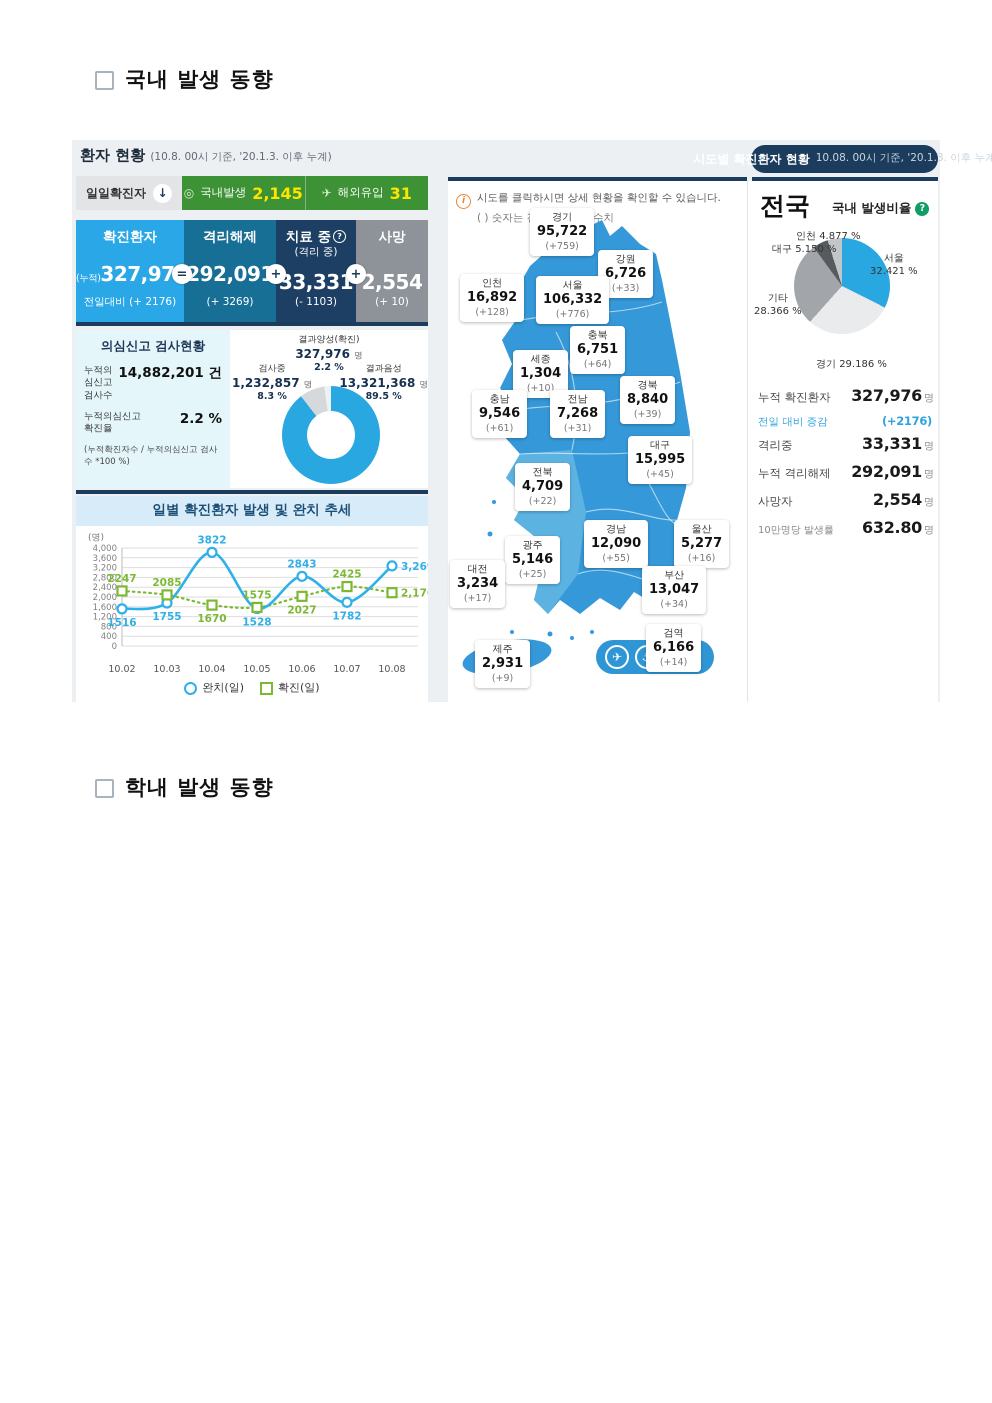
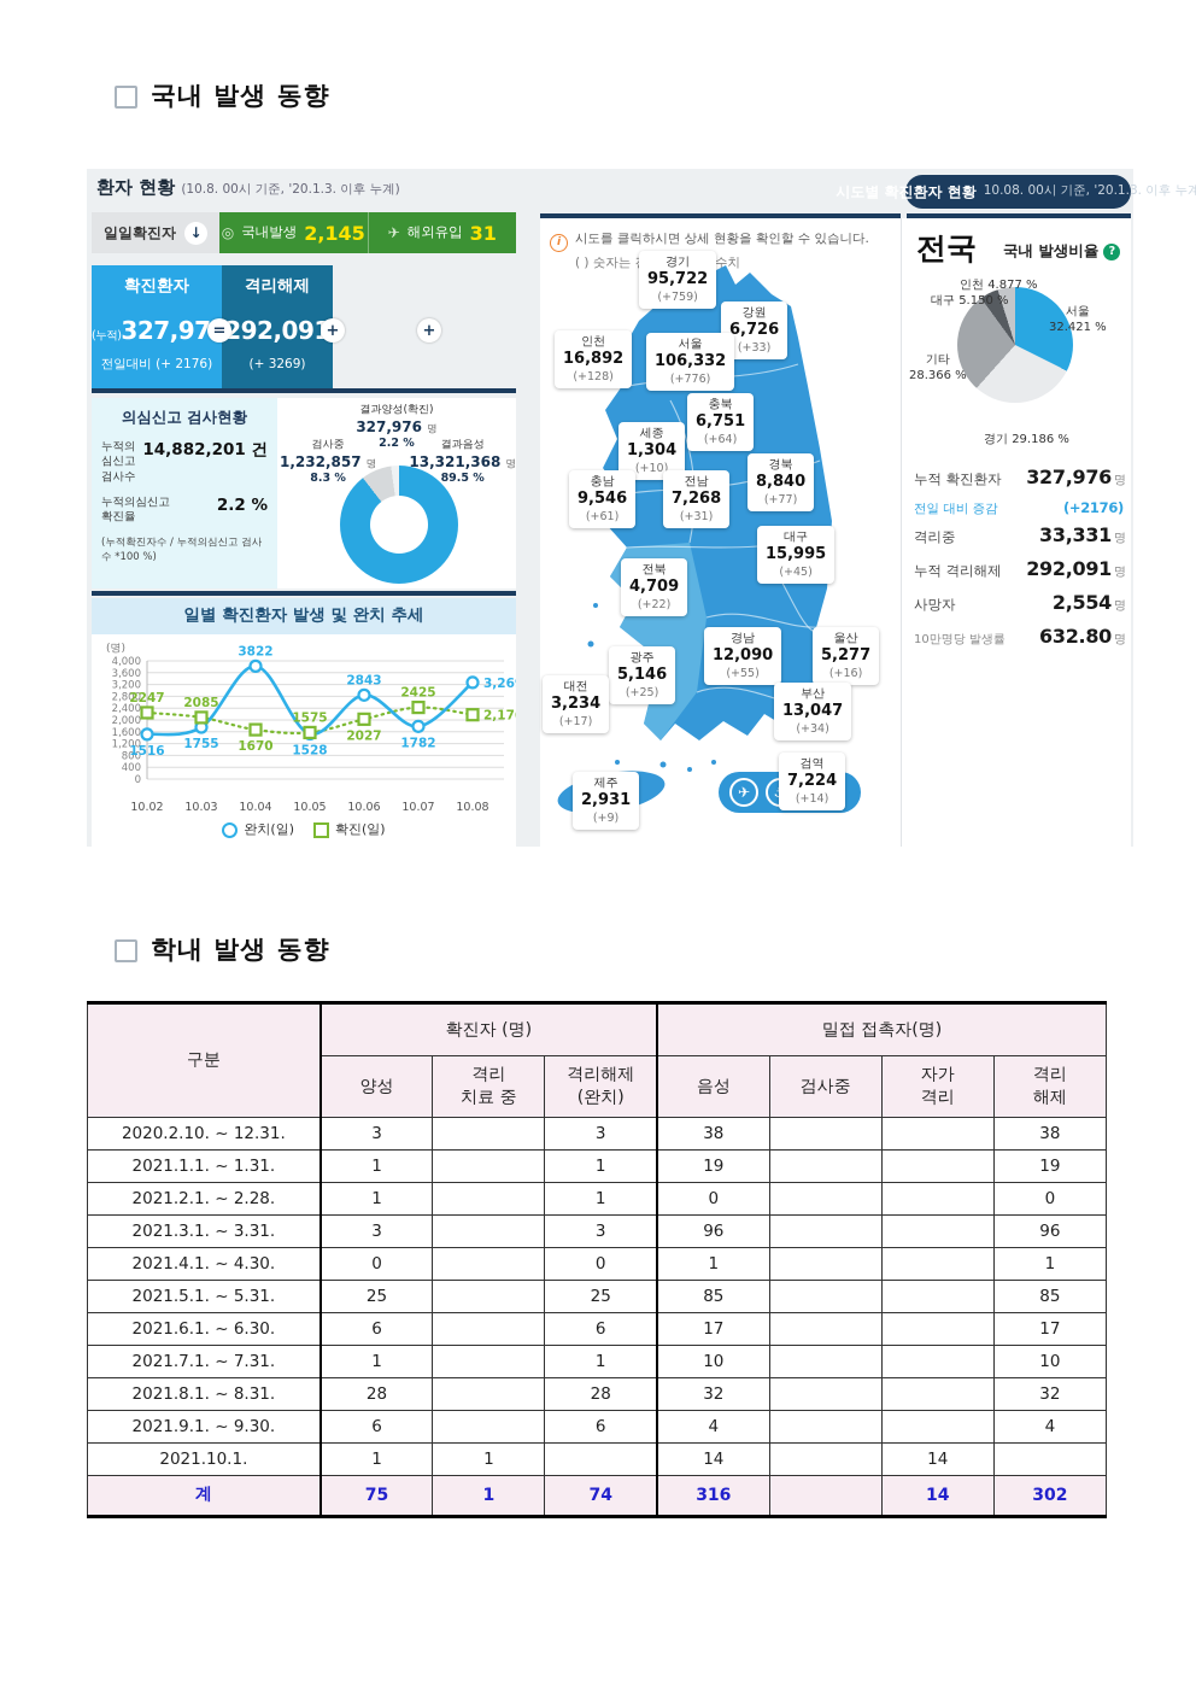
  국내 발생 동향
  환자 현황 (10.8. 00시 기준, '20.1.3. 이후 누계)
  일일확진자
  ↓
  ◎
  국내발생
  2,145
  ✈
  해외유입
  31
  확진환자
  (누적)327,97
  전일대비 (+ 2176)
  격리해제
  292,09
  (+ 3269)
- 치료 중 ?
- (격리 중)
- 33,331
- (- 1103)
- 사망
- 2,554
- (+ 10)
  =
  +
  +
  의심신고 검사현황
  누적의심신고 검사수
  14,882,201 건
  누적의심신고 확진율
  2.2 %
  (누적확진자수 / 누적의심신고 검사 수 *100 %)
  결과양성(확진)
  327,976 명
  2.2 %
  검사중
  1,232,857 명
  8.3 %
  결과음성
  13,321,368 명
  89.5 %
  일별 확진환자 발생 및 완치 추세
  0
  400
  800
  1,200
  1,600
  2,000
  2,400
  2,800
  3,200
  3,600
  4,000
  (명)
  10.02
  10.03
  10.04
  10.05
  10.06
  10.07
  10.08
  1516
  1755
  3822
  1528
  2843
  1782
  3,26
  2247
  2085
  1670
  1575
  2027
  2425
  2,17
  완치(일)
  확진(일)
  시도별 확진환자 현황
  10.08. 00시 기준, '20.1.3. 이후 누계
  i 시도를 클릭하시면 상세 현황을 확인할 수 있습니다.
  ✈
  경기
  95,722
  (+759)
  강원
  6,726
  (+33)
  인천
  16,892
  (+128)
  서울
  106,332
  (+776)
  충북
  6,751
  (+64)
  세종
  1,304
  (+10)
  경북
  8,840
- (+39)
+ (+77)
  충남
  9,546
  (+61)
  전남
  7,268
  (+31)
  대구
  15,995
  (+45)
  전북
  4,709
  (+22)
  경남
  12,090
  (+55)
  울산
  5,277
  (+16)
  광주
  5,146
  (+25)
  대전
  3,234
  (+17)
  부산
  13,047
  (+34)
  제주
  2,931
  (+9)
  검역
- 6,166
+ 7,224
  (+14)
  전국
  국내 발생비율
  ?
  대구 5.150 %
  인천 4.877 %
  서울
  32.421 %
  기타
  28.366 %
  경기 29.186 %
  누적 확진환자
  327,976 명
  전일 대비 증감
  (+2176)
  격리중
  33,331 명
  누적 격리해제
  292,091 명
  사망자
  2,554 명
  10만명당 발생률
  632.80 명
  학내 발생 동향
+ 구분	확진자 (명)	밀접 접촉자(명)
+ 양성	격리 치료 중	격리해제 (완치)	음성	검사중	자가 격리	격리 해제
+ 2020.2.10. ~ 12.31.	3		3	38			38
+ 2021.1.1. ~ 1.31.	1		1	19			19
+ 2021.2.1. ~ 2.28.	1		1	0			0
+ 2021.3.1. ~ 3.31.	3		3	96			96
+ 2021.4.1. ~ 4.30.	0		0	1			1
+ 2021.5.1. ~ 5.31.	25		25	85			85
+ 2021.6.1. ~ 6.30.	6		6	17			17
+ 2021.7.1. ~ 7.31.	1		1	10			10
+ 2021.8.1. ~ 8.31.	28		28	32			32
+ 2021.9.1. ~ 9.30.	6		6	4			4
+ 2021.10.1.	1	1		14		14
+ 계	75	1	74	316		14	302
